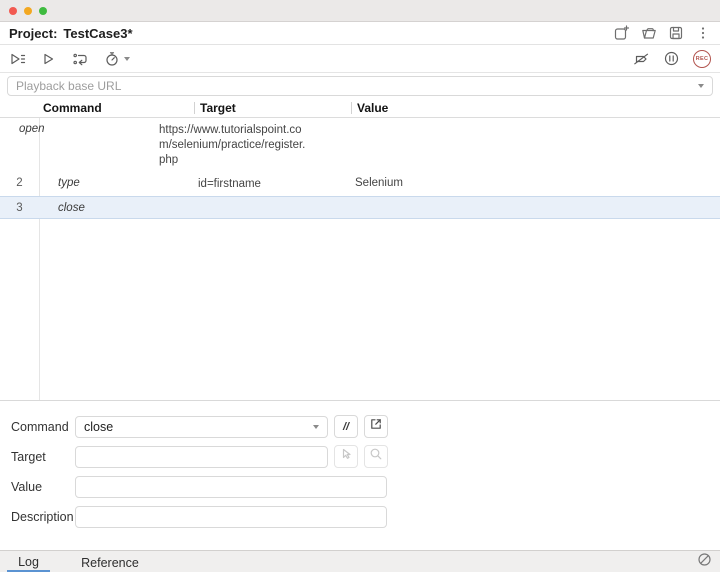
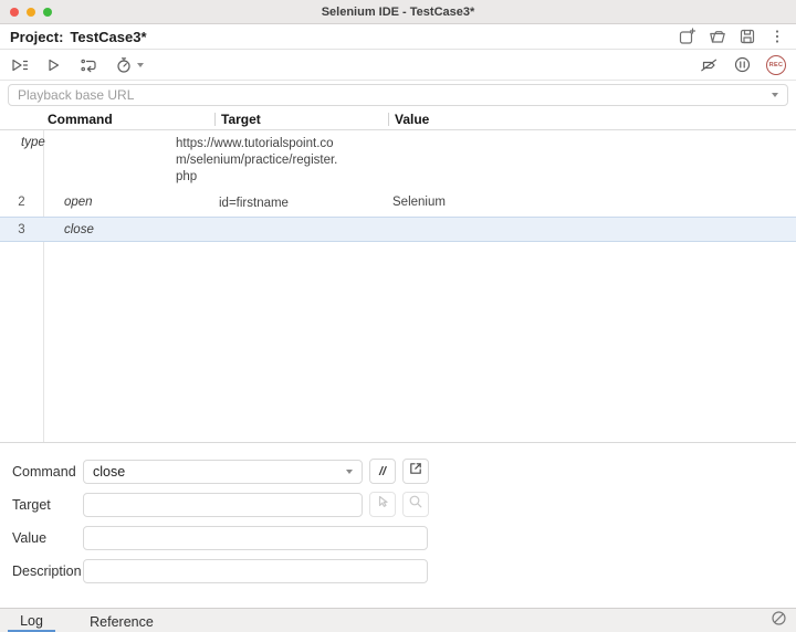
+ Selenium IDE - TestCase3*
  Project:
  TestCase3*
  Playback base URL
  Command
  Target
  Value
- open
+ type
  https://www.tutorialspoint.com/selenium/practice/register.php
  2
- type
+ open
  id=firstname
  Selenium
  3
  close
  Command
  close
  //
  Target
  Value
  Description
  Log
  Reference
